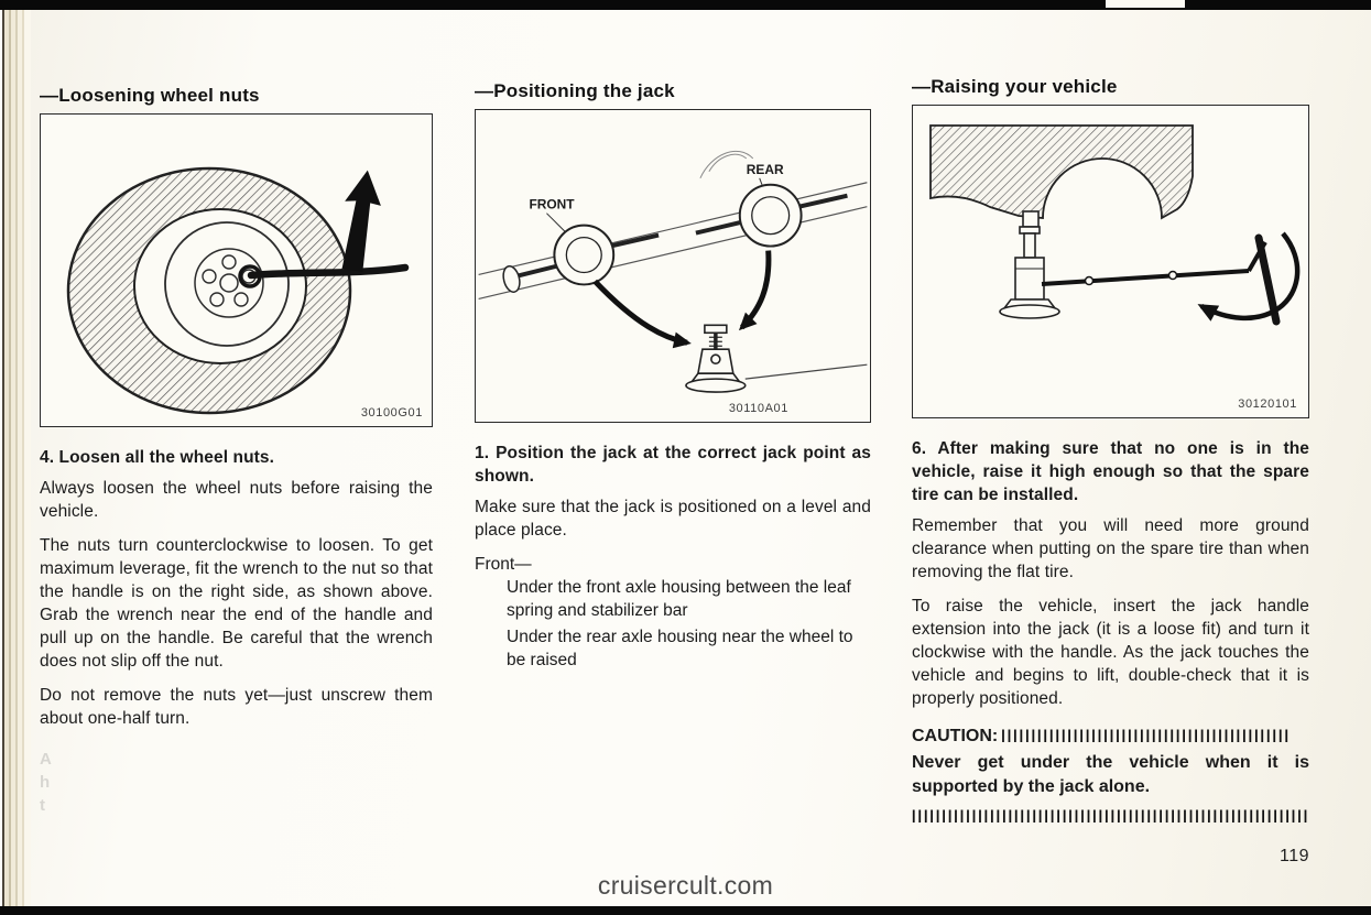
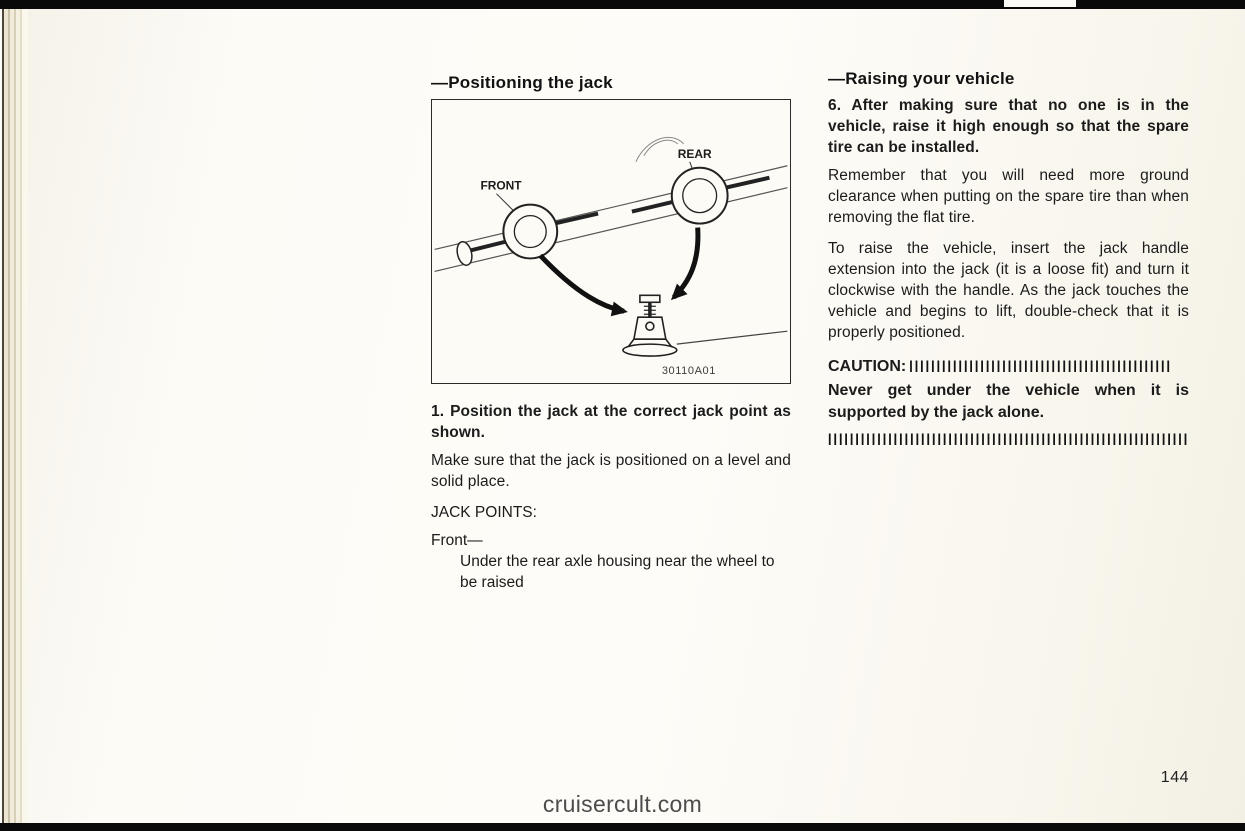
- —Loosening wheel nuts
- 30100G01
- 4. Loosen all the wheel nuts.
- Always loosen the wheel nuts before raising the vehicle.
- The nuts turn counterclockwise to loosen. To get maximum leverage, fit the wrench to the nut so that the handle is on the right side, as shown above. Grab the wrench near the end of the handle and pull up on the handle. Be careful that the wrench does not slip off the nut.
- Do not remove the nuts yet—just unscrew them about one-half turn.
- A
- h
- t
  —Positioning the jack
  FRONT
  REAR
  30110A01
  1. Position the jack at the correct jack point as shown.
- Make sure that the jack is positioned on a level and place place.
+ Make sure that the jack is positioned on a level and solid place.
+ JACK POINTS:
  Front—
- Under the front axle housing between the leaf spring and stabilizer bar
  Under the rear axle housing near the wheel to be raised
  —Raising your vehicle
- 30120101
  6. After making sure that no one is in the vehicle, raise it high enough so that the spare tire can be installed.
  Remember that you will need more ground clearance when putting on the spare tire than when removing the flat tire.
  To raise the vehicle, insert the jack handle extension into the jack (it is a loose fit) and turn it clockwise with the handle. As the jack touches the vehicle and begins to lift, dou­ble-check that it is properly positioned.
  CAUTION:
  IIIIIIIIIIIIIIIIIIIIIIIIIIIIIIIIIIIIIIIIIIIIIIII
  Never get under the vehicle when it is supported by the jack alone.
  IIIIIIIIIIIIIIIIIIIIIIIIIIIIIIIIIIIIIIIIIIIIIIIIIIIIIIIIIIIIIIIIII
- 119
+ 144
  cruisercult.com
